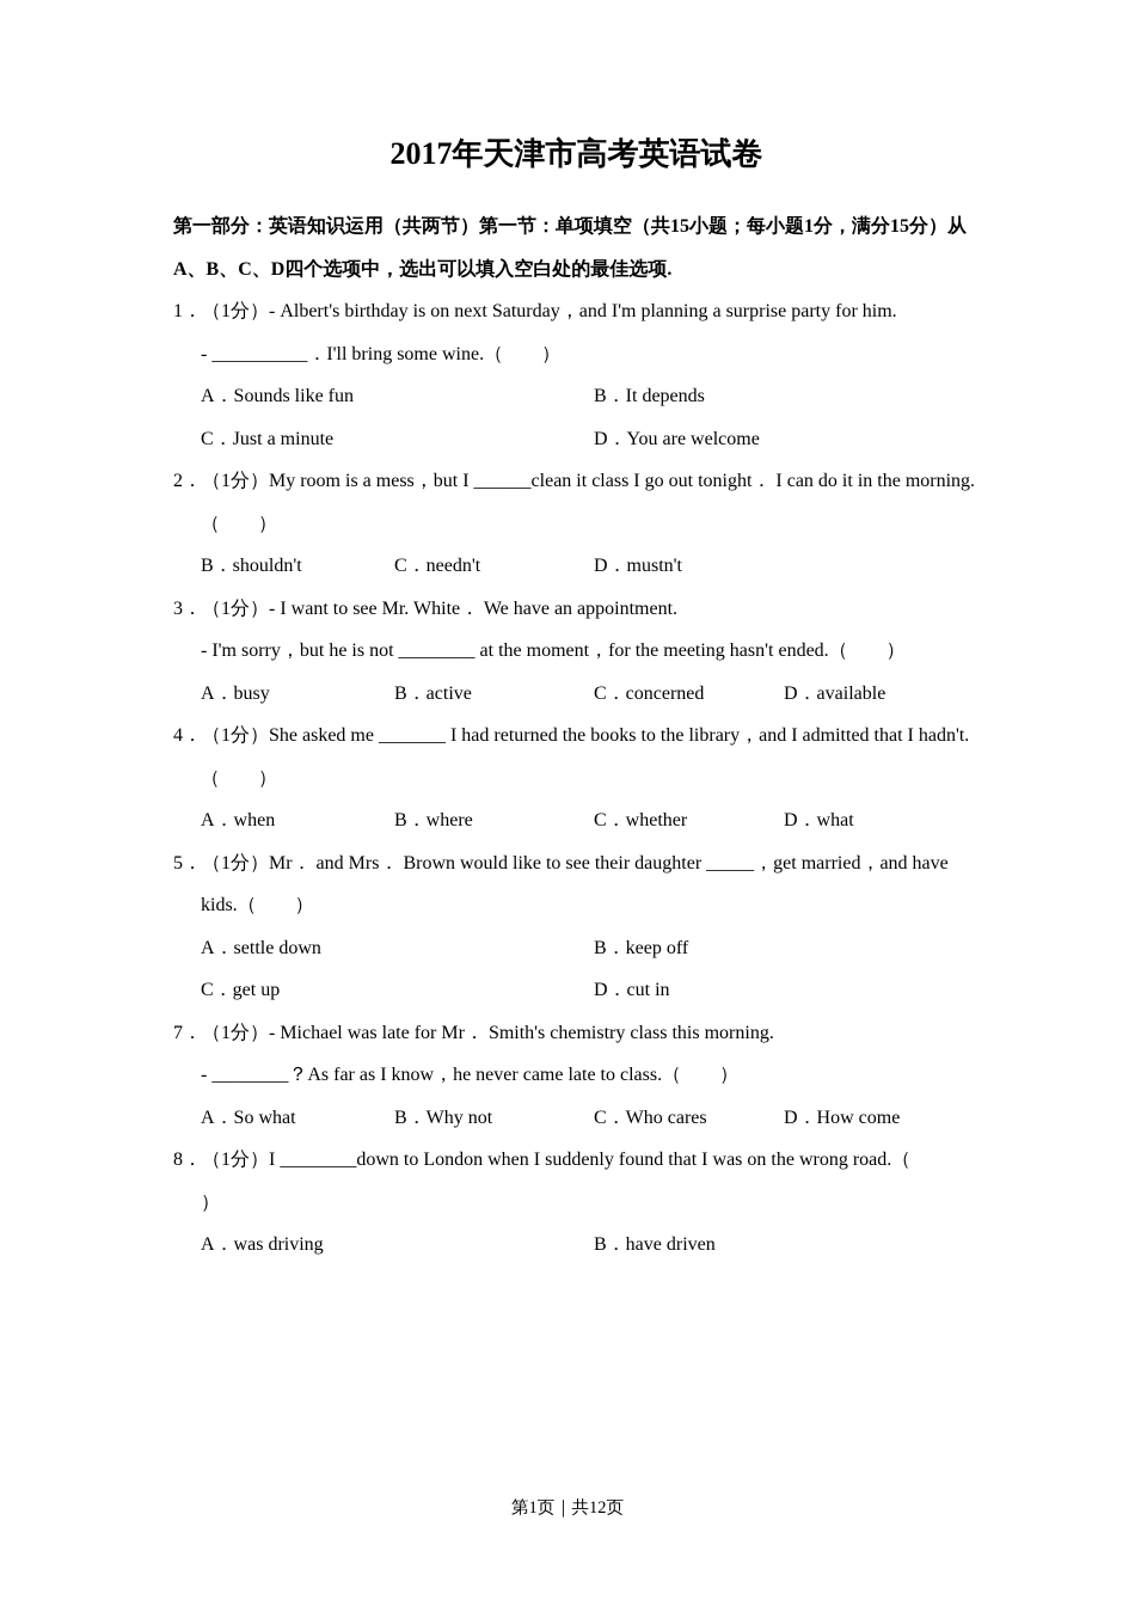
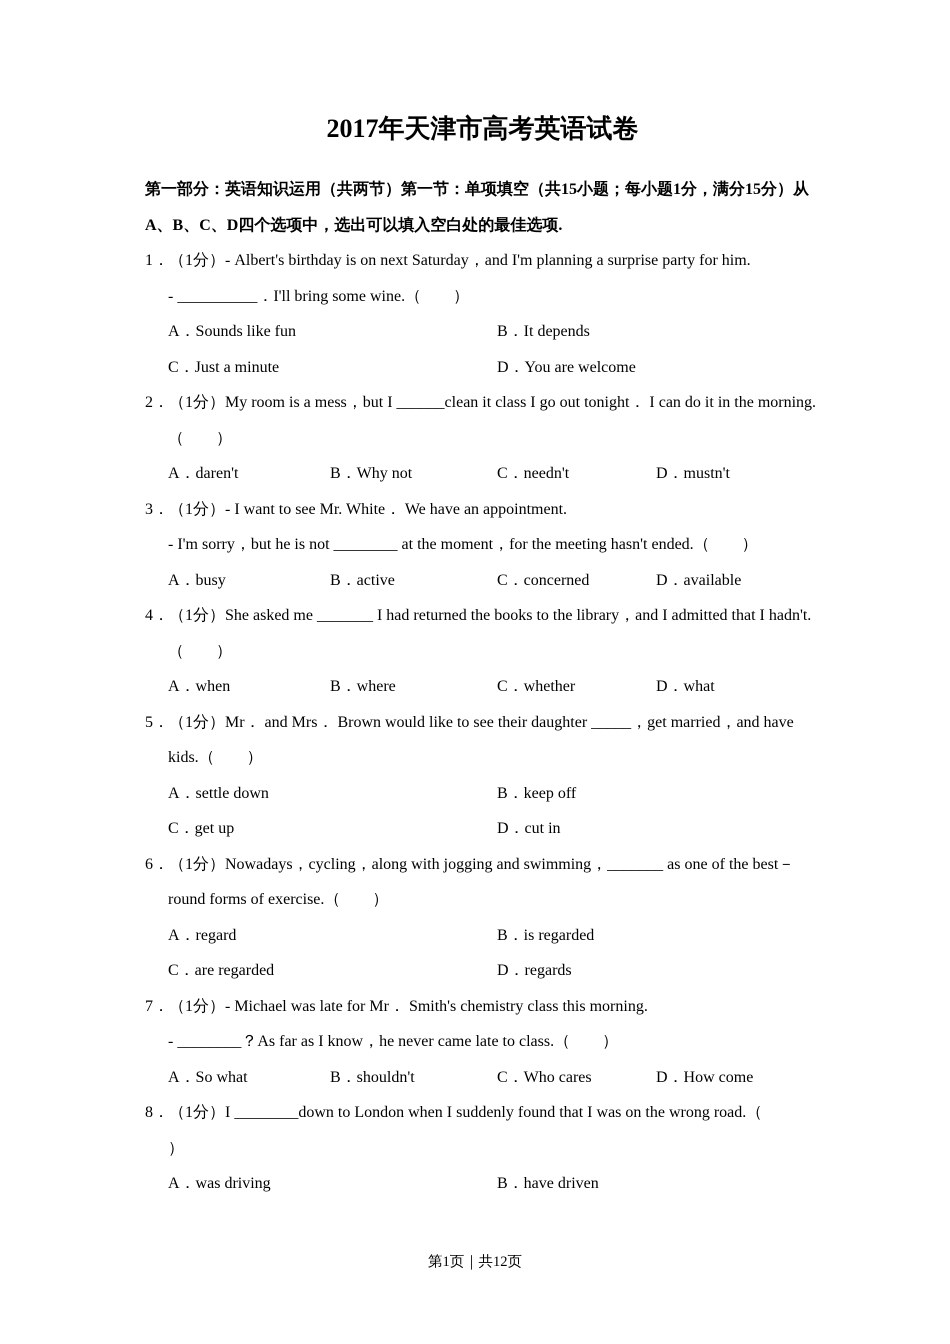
  2017年天津市高考英语试卷
  第一部分：英语知识运用（共两节）第一节：单项填空（共15小题；每小题1分，满分15分）从A、B、C、D四个选项中，选出可以填入空白处的最佳选项.
  1．（1分）- Albert's birthday is on next Saturday，and I'm planning a surprise party for him.
  - __________．I'll bring some wine.（ ）
  A．Sounds like fun
  B．It depends
  C．Just a minute
  D．You are welcome
  2．（1分）My room is a mess，but I ______clean it class I go out tonight． I can do it in the morning.（ ）
+ A．daren't
- B．shouldn't
+ B．Why not
  C．needn't
  D．mustn't
  3．（1分）- I want to see Mr. White． We have an appointment.
  - I'm sorry，but he is not ________ at the moment，for the meeting hasn't ended.（ ）
  A．busy
  B．active
  C．concerned
  D．available
  4．（1分）She asked me _______ I had returned the books to the library，and I admitted that I hadn't.（ ）
  A．when
  B．where
  C．whether
  D．what
  5．（1分）Mr． and Mrs． Brown would like to see their daughter _____，get married，and have kids.（ ）
  A．settle down
  B．keep off
  C．get up
  D．cut in
+ 6．（1分）Nowadays，cycling，along with jogging and swimming，_______ as one of the best－round forms of exercise.（ ）
+ A．regard
+ B．is regarded
+ C．are regarded
+ D．regards
  7．（1分）- Michael was late for Mr． Smith's chemistry class this morning.
  - ________？As far as I know，he never came late to class.（ ）
  A．So what
- B．Why not
+ B．shouldn't
  C．Who cares
  D．How come
  8．（1分）I ________down to London when I suddenly found that I was on the wrong road.（
  ）
  A．was driving
  B．have driven
  第1页｜共12页
